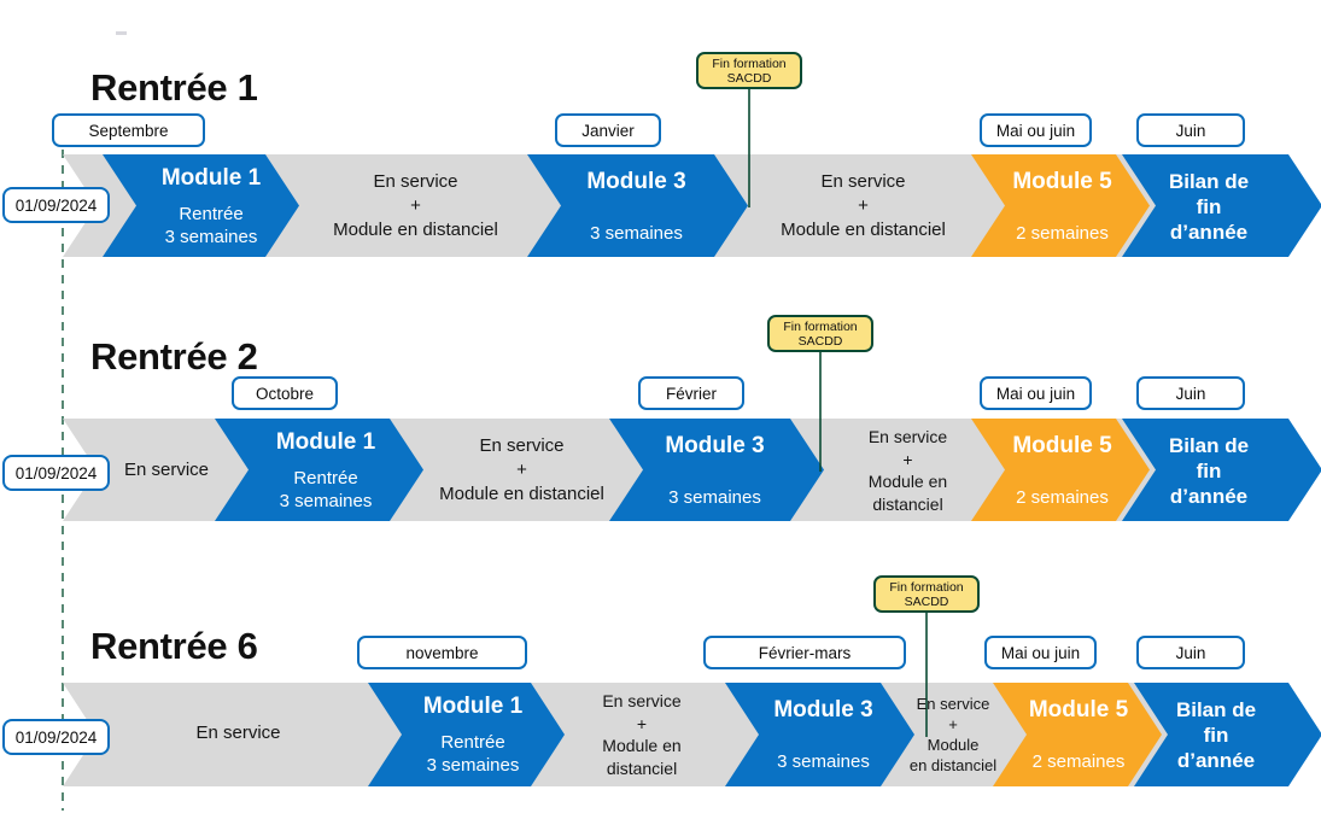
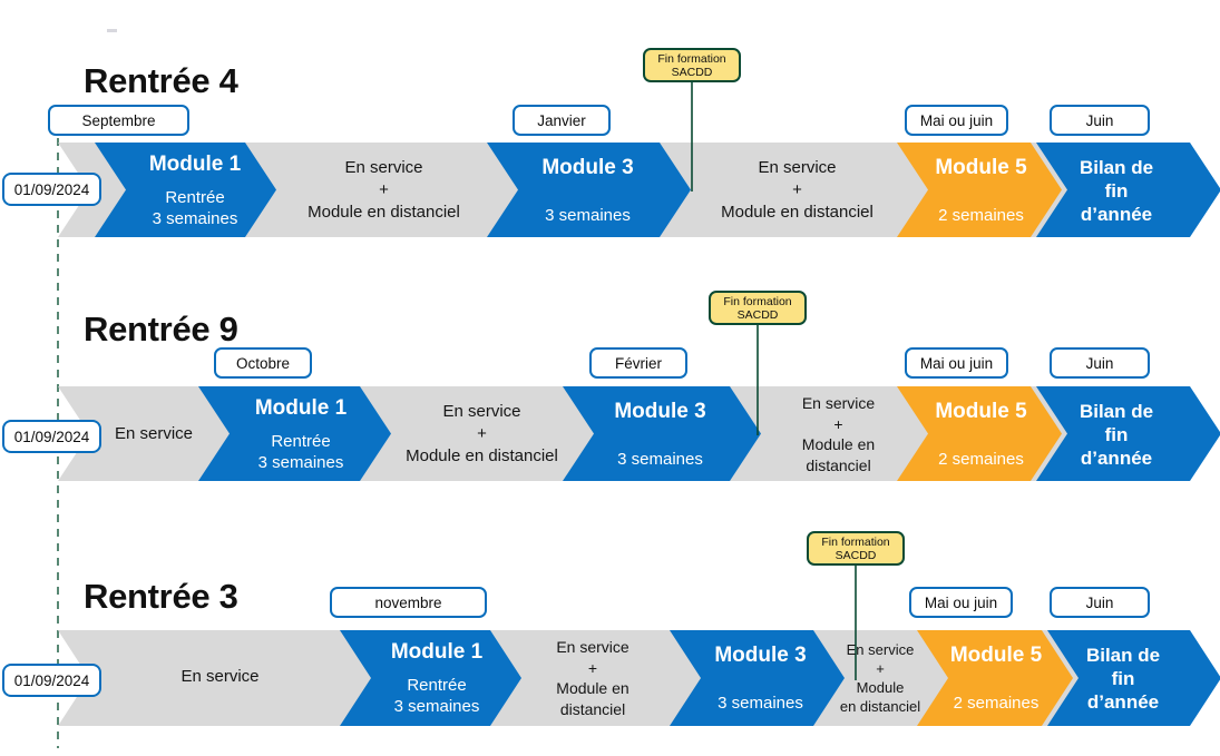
- Rentrée 1
+ Rentrée 4
  01/09/2024
  Septembre
  Janvier
  Mai ou juin
  Juin
  Fin formation
  SACDD
  Module 1
  Rentrée
  3 semaines
  En service
  +
  Module en distanciel
  Module 3
  3 semaines
  En service
  +
  Module en distanciel
  Module 5
  2 semaines
  Bilan de
  fin
  d’année
- Rentrée 2
+ Rentrée 9
  01/09/2024
  Octobre
  Février
  Mai ou juin
  Juin
  Fin formation
  SACDD
  En service
  Module 1
  Rentrée
  3 semaines
  En service
  +
  Module en distanciel
  Module 3
  3 semaines
  En service
  +
  Module en
  distanciel
  Module 5
  2 semaines
  Bilan de
  fin
  d’année
- Rentrée 6
+ Rentrée 3
  01/09/2024
  novembre
- Février-mars
  Mai ou juin
  Juin
  Fin formation
  SACDD
  En service
  Module 1
  Rentrée
  3 semaines
  En service
  +
  Module en
  distanciel
  Module 3
  3 semaines
  En service
  +
  Module
  en distanciel
  Module 5
  2 semaines
  Bilan de
  fin
  d’année
